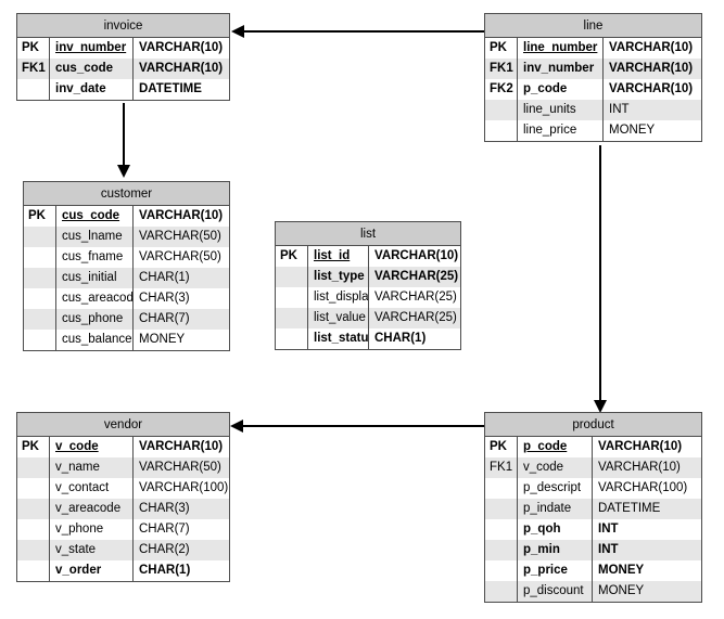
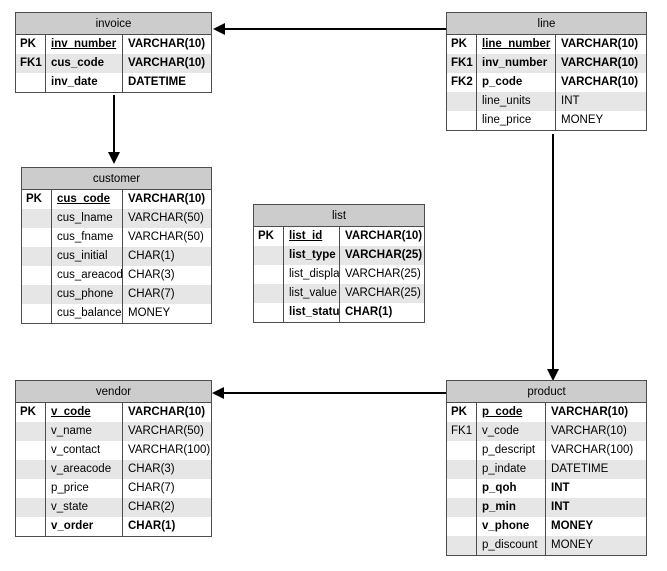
  invoice
  PK
  inv_number
  VARCHAR(10)
  FK1
  cus_code
  VARCHAR(10)
  inv_date
  DATETIME
  line
  PK
  line_number
  VARCHAR(10)
  FK1
  inv_number
  VARCHAR(10)
  FK2
  p_code
  VARCHAR(10)
  line_units
  INT
  line_price
  MONEY
  customer
  PK
  cus_code
  VARCHAR(10)
  cus_lname
  VARCHAR(50)
  cus_fname
  VARCHAR(50)
  cus_initial
  CHAR(1)
  cus_areacod
  CHAR(3)
  cus_phone
  CHAR(7)
  cus_balance
  MONEY
  list
  PK
  list_id
  VARCHAR(10)
  list_type
  VARCHAR(25)
  list_displa
  VARCHAR(25)
  list_value
  VARCHAR(25)
  list_statu
  CHAR(1)
  vendor
  PK
  v_code
  VARCHAR(10)
  v_name
  VARCHAR(50)
  v_contact
  VARCHAR(100)
  v_areacode
  CHAR(3)
- v_phone
+ p_price
  CHAR(7)
  v_state
  CHAR(2)
  v_order
  CHAR(1)
  product
  PK
  p_code
  VARCHAR(10)
  FK1
  v_code
  VARCHAR(10)
  p_descript
  VARCHAR(100)
  p_indate
  DATETIME
  p_qoh
  INT
  p_min
  INT
- p_price
+ v_phone
  MONEY
  p_discount
  MONEY
